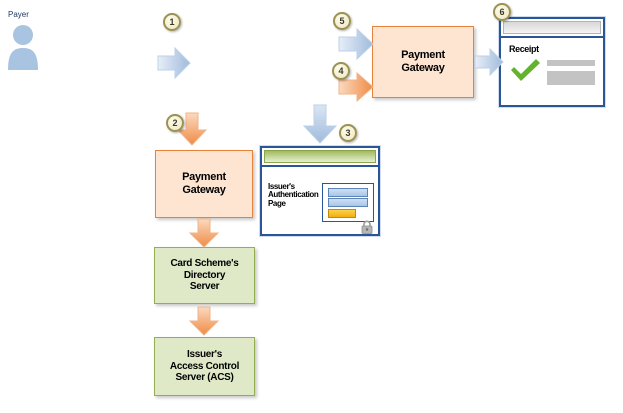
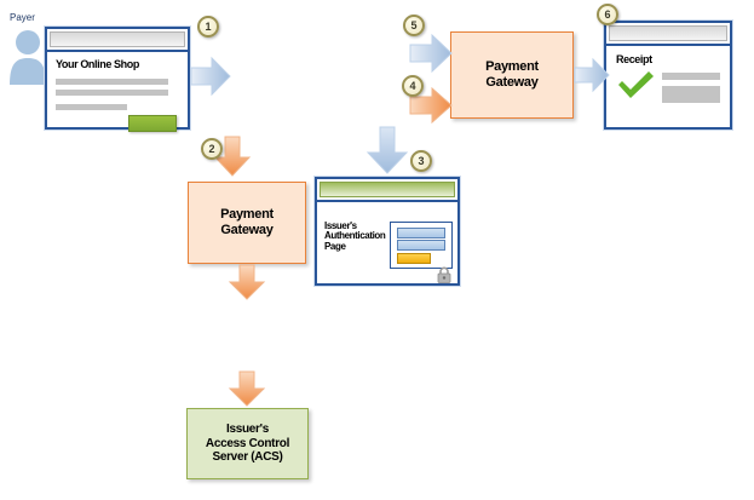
  Payer
+ Your Online Shop
  Payment
  Gateway
  Receipt
  Payment
  Gateway
  Issuer's
  Authentication
  Page
- Card Scheme's
- Directory
- Server
  Issuer's
  Access Control
  Server (ACS)
  1
  2
  3
  4
  5
  6
